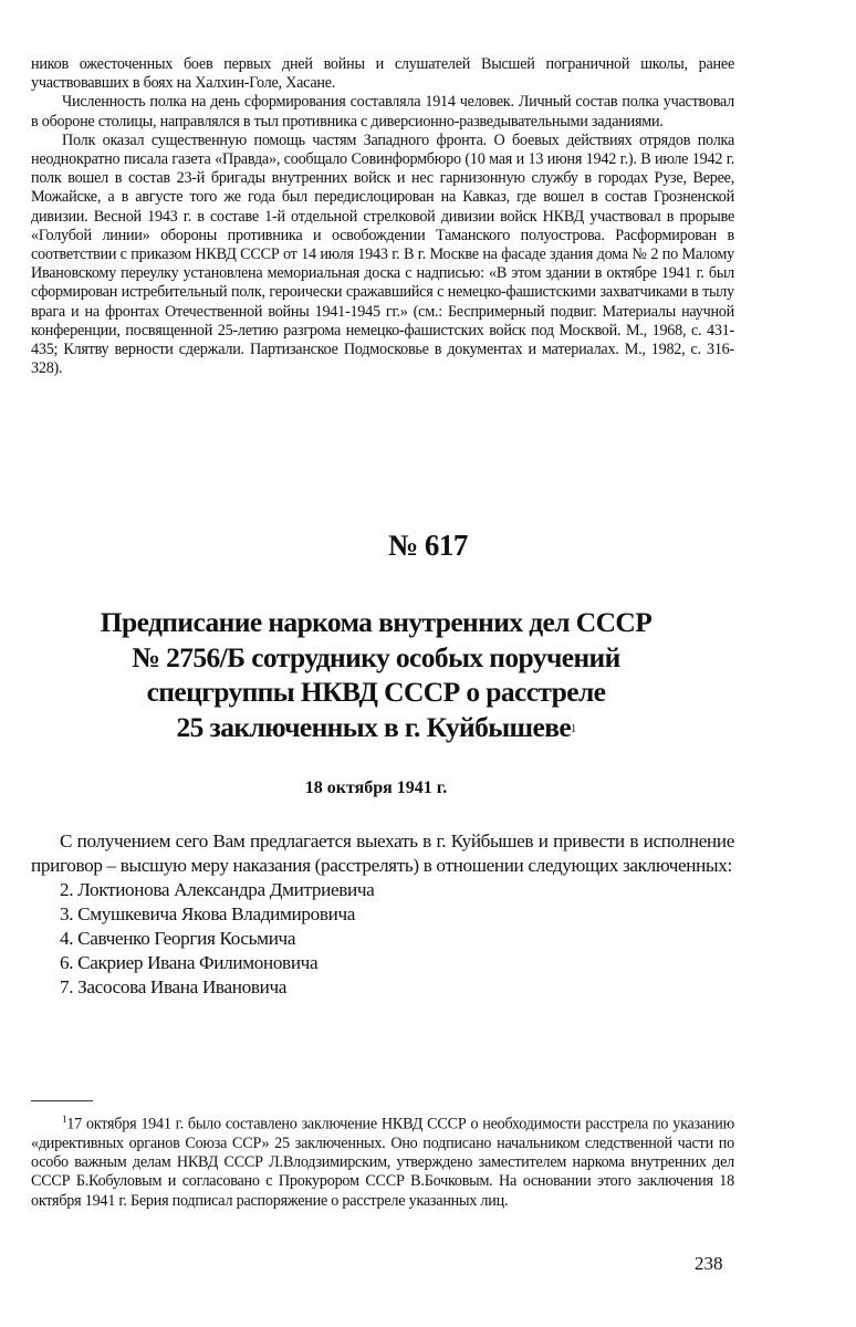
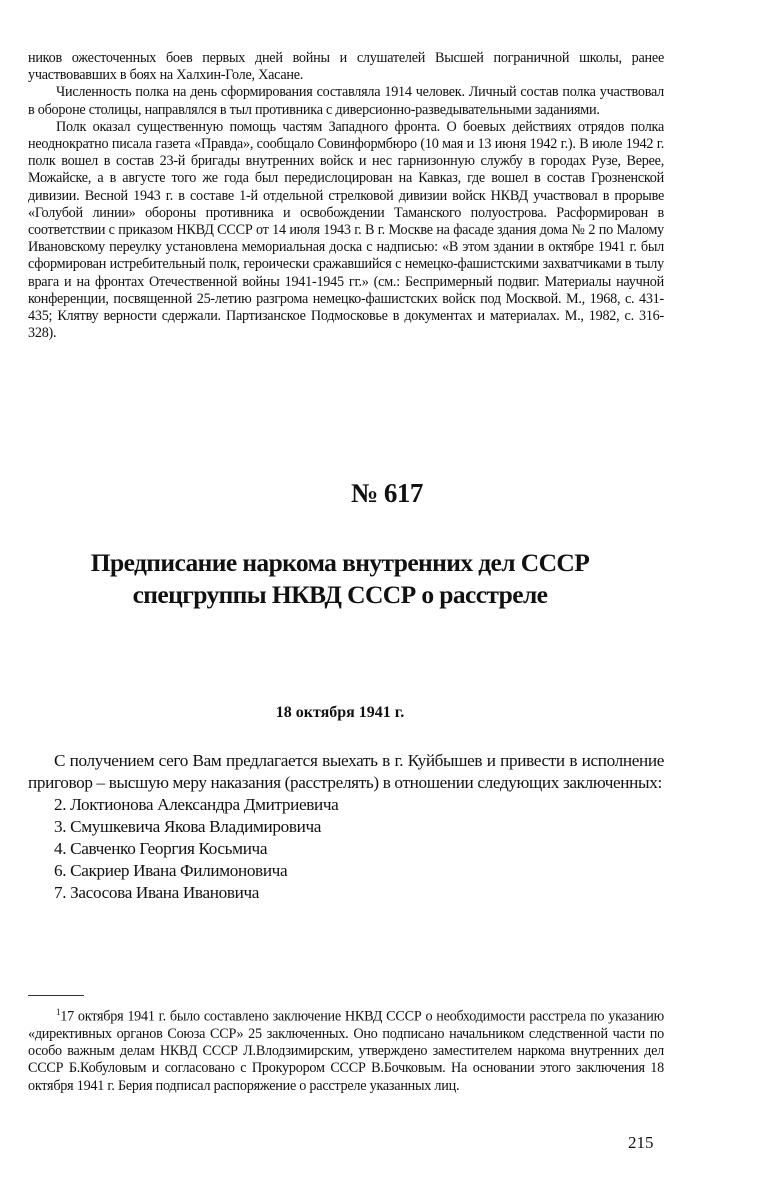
  ников ожесточенных боев первых дней войны и слушателей Высшей пограничной школы, ранее участвовавших в боях на Халхин-Голе, Хасане.
  Численность полка на день сформирования составляла 1914 человек. Личный состав полка участвовал в обороне столицы, направлялся в тыл противника с диверсионно-разведывательными заданиями.
  Полк оказал существенную помощь частям Западного фронта. О боевых действиях отрядов полка неоднократно писала газета «Правда», сообщало Совинформбюро (10 мая и 13 июня 1942 г.). В июле 1942 г. полк вошел в состав 23-й бригады внутренних войск и нес гарнизонную службу в городах Рузе, Верее, Можайске, а в августе того же года был передислоцирован на Кавказ, где вошел в состав Грозненской дивизии. Весной 1943 г. в составе 1-й отдельной стрелковой дивизии войск НКВД участвовал в прорыве «Голубой линии» обороны противника и освобождении Таманского полуострова. Расформирован в соответствии с приказом НКВД СССР от 14 июля 1943 г. В г. Москве на фасаде здания дома № 2 по Малому Ивановскому переулку установлена мемориальная доска с надписью: «В этом здании в октябре 1941 г. был сформирован истребительный полк, героически сражавшийся с немецко-фашистскими захватчиками в тылу врага и на фронтах Отечественной войны 1941-1945 гг.» (см.: Беспримерный подвиг. Материалы научной конференции, посвященной 25-летию разгрома немецко-фашистских войск под Москвой. М., 1968, с. 431-435; Клятву верности сдержали. Партизанское Подмосковье в документах и материалах. М., 1982, с. 316-328).
  № 617
  Предписание наркома внутренних дел СССР
- № 2756/Б сотруднику особых поручений
  спецгруппы НКВД СССР о расстреле
- 25 заключенных в г. Куйбышеве1
  18 октября 1941 г.
  С получением сего Вам предлагается выехать в г. Куйбышев и привести в исполнение приговор – высшую меру наказания (расстрелять) в отношении следующих заключенных:
  2. Локтионова Александра Дмитриевича
  3. Смушкевича Якова Владимировича
  4. Савченко Георгия Косьмича
  6. Сакриер Ивана Филимоновича
  7. Засосова Ивана Ивановича
  117 октября 1941 г. было составлено заключение НКВД СССР о необходимости расстрела по указанию «директивных органов Союза ССР» 25 заключенных. Оно подписано начальником следственной части по особо важным делам НКВД СССР Л.Влодзимирским, утверждено заместителем наркома внутренних дел СССР Б.Кобуловым и согласовано с Прокурором СССР В.Бочковым. На основании этого заключения 18 октября 1941 г. Берия подписал распоряжение о расстреле указанных лиц.
- 238
+ 215
